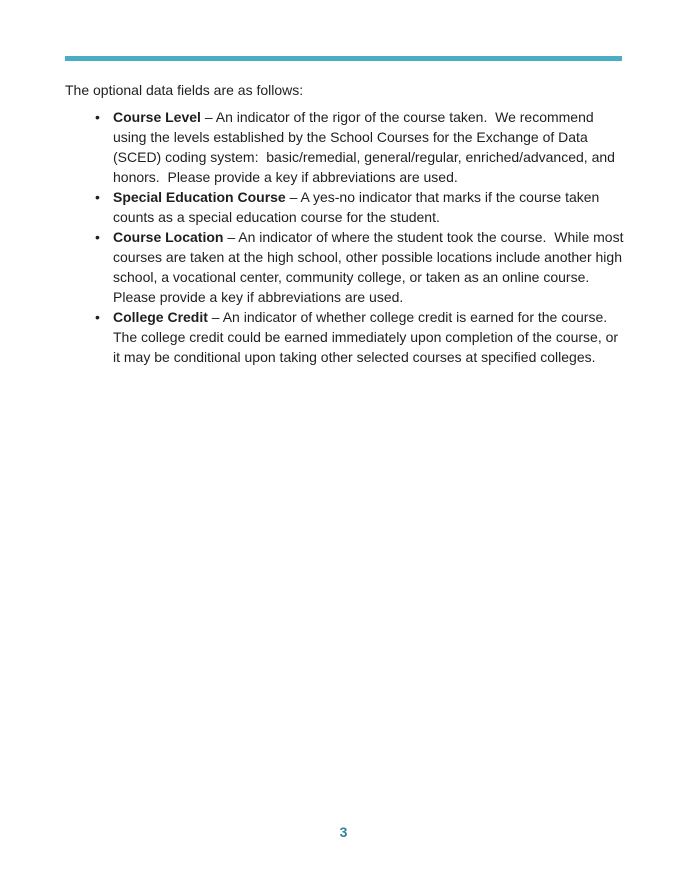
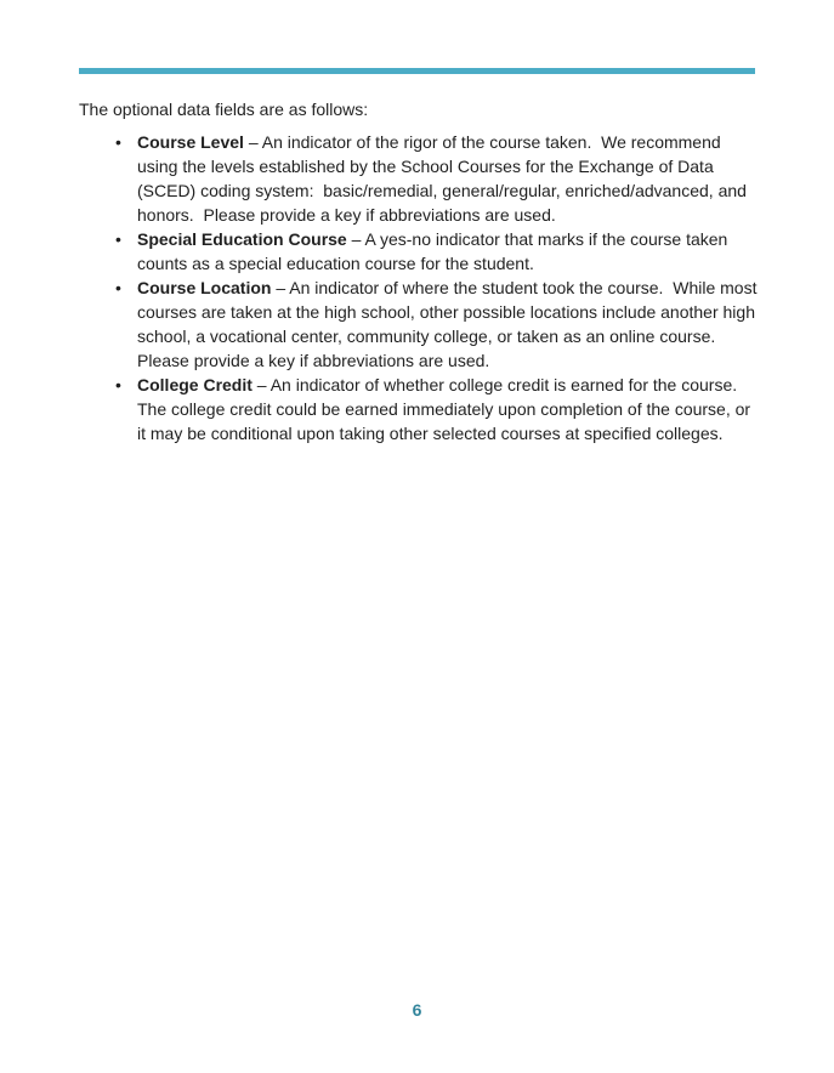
  The optional data fields are as follows:
  Course Level – An indicator of the rigor of the course taken. We recommend using the levels established by the School Courses for the Exchange of Data (SCED) coding system: basic/remedial, general/regular, enriched/advanced, and honors. Please provide a key if abbreviations are used.
  Special Education Course – A yes-no indicator that marks if the course taken counts as a special education course for the student.
  Course Location – An indicator of where the student took the course. While most courses are taken at the high school, other possible locations include another high school, a vocational center, community college, or taken as an online course. Please provide a key if abbreviations are used.
  College Credit – An indicator of whether college credit is earned for the course. The college credit could be earned immediately upon completion of the course, or it may be conditional upon taking other selected courses at specified colleges.
- 3
+ 6
